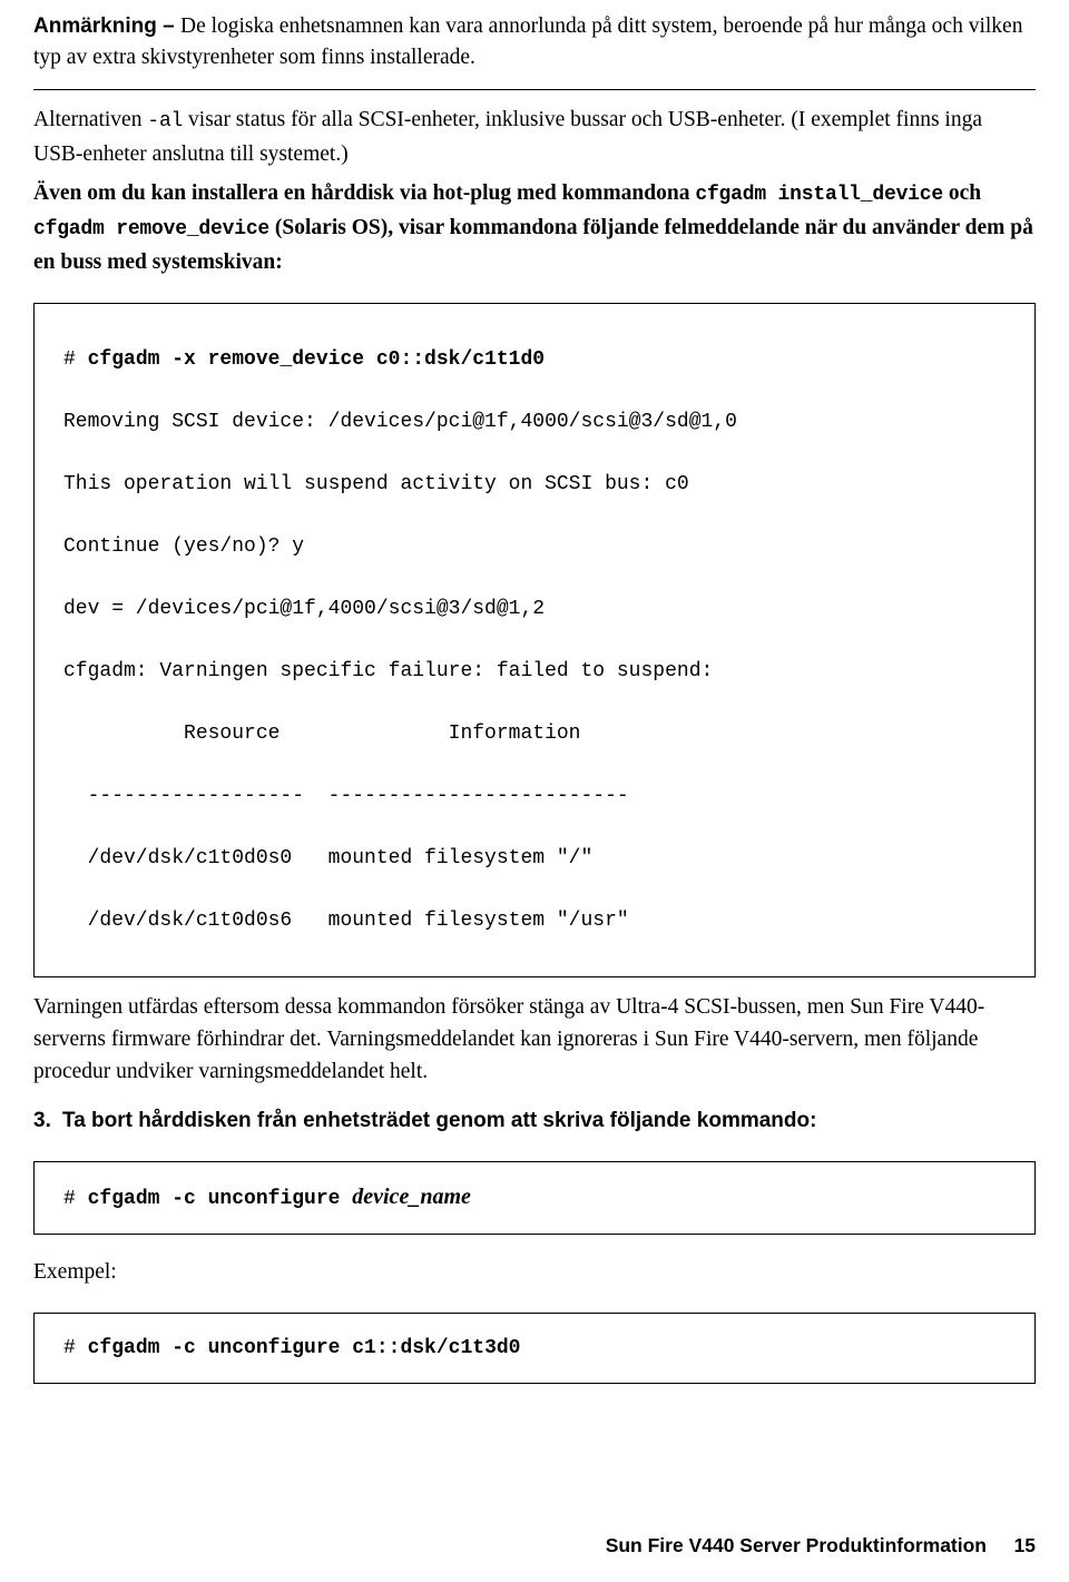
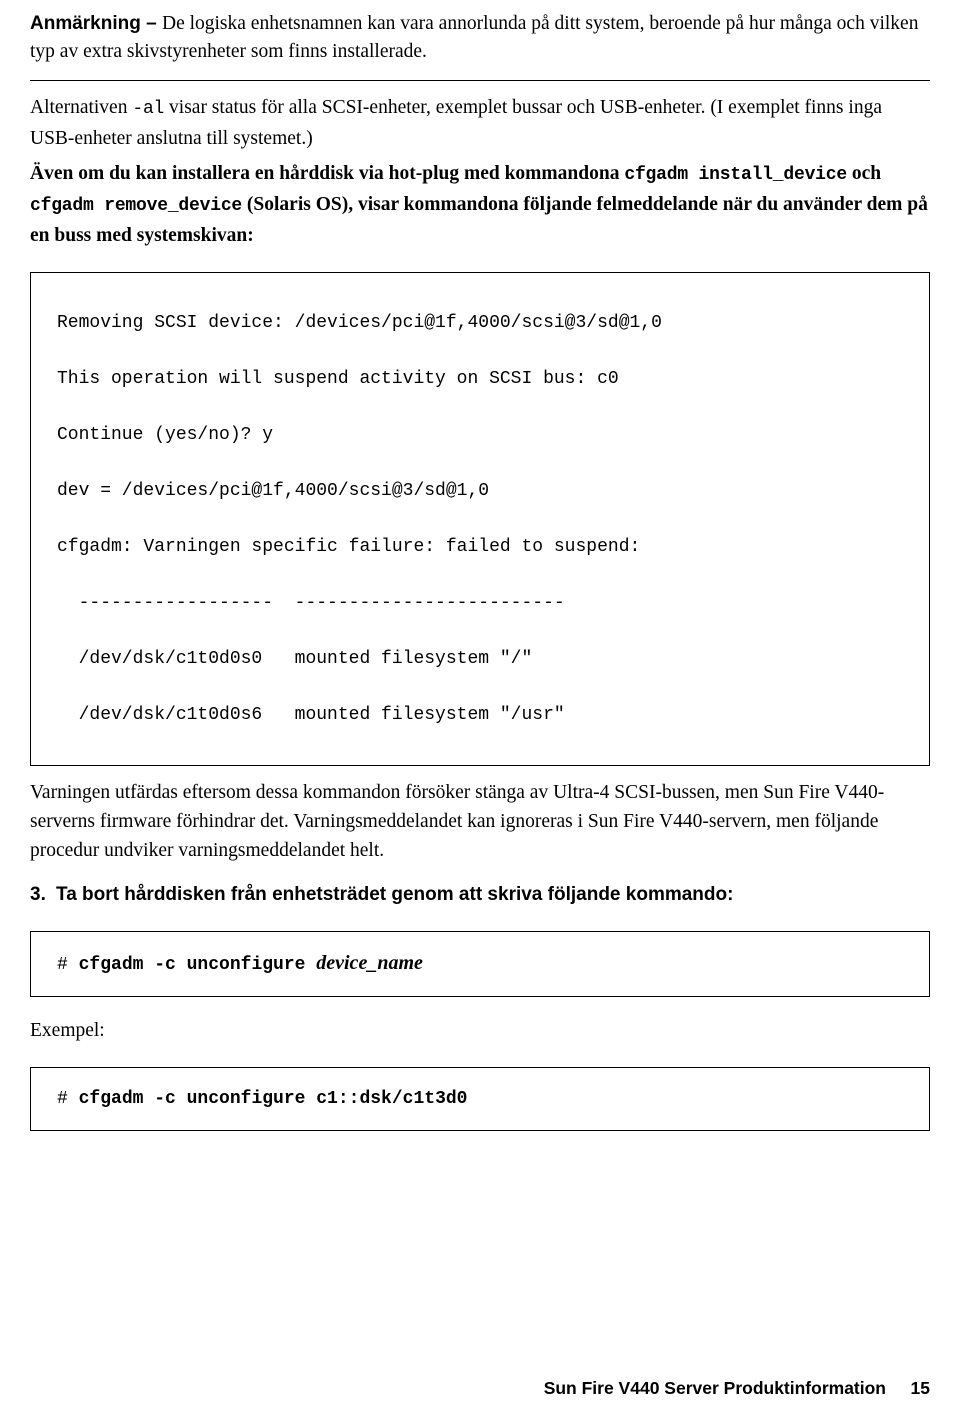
  Anmärkning – De logiska enhetsnamnen kan vara annorlunda på ditt system, beroende på hur många och vilken typ av extra skivstyrenheter som finns installerade.
- Alternativen -al visar status för alla SCSI-enheter, inklusive bussar och USB-enheter. (I exemplet finns inga USB-enheter anslutna till systemet.)
+ Alternativen -al visar status för alla SCSI-enheter, exemplet bussar och USB-enheter. (I exemplet finns inga USB-enheter anslutna till systemet.)
  Även om du kan installera en hårddisk via hot-plug med kommandona cfgadm install_device och cfgadm remove_device (Solaris OS), visar kommandona följande felmeddelande när du använder dem på en buss med systemskivan:
- # cfgadm -x remove_device c0::dsk/c1t1d0
  Removing SCSI device: /devices/pci@1f,4000/scsi@3/sd@1,0
  This operation will suspend activity on SCSI bus: c0
  Continue (yes/no)? y
- dev = /devices/pci@1f,4000/scsi@3/sd@1,2
+ dev = /devices/pci@1f,4000/scsi@3/sd@1,0
  cfgadm: Varningen specific failure: failed to suspend:
- Resource Information
  ------------------ -------------------------
  /dev/dsk/c1t0d0s0 mounted filesystem "/"
  /dev/dsk/c1t0d0s6 mounted filesystem "/usr"
  Varningen utfärdas eftersom dessa kommandon försöker stänga av Ultra-4 SCSI-bussen, men Sun Fire V440-serverns firmware förhindrar det. Varningsmeddelandet kan ignoreras i Sun Fire V440-servern, men följande procedur undviker varningsmeddelandet helt.
  3.
  Ta bort hårddisken från enhetsträdet genom att skriva följande kommando:
  # cfgadm -c unconfigure device_name
  Exempel:
  # cfgadm -c unconfigure c1::dsk/c1t3d0
  Sun Fire V440 Server Produktinformation
  15
